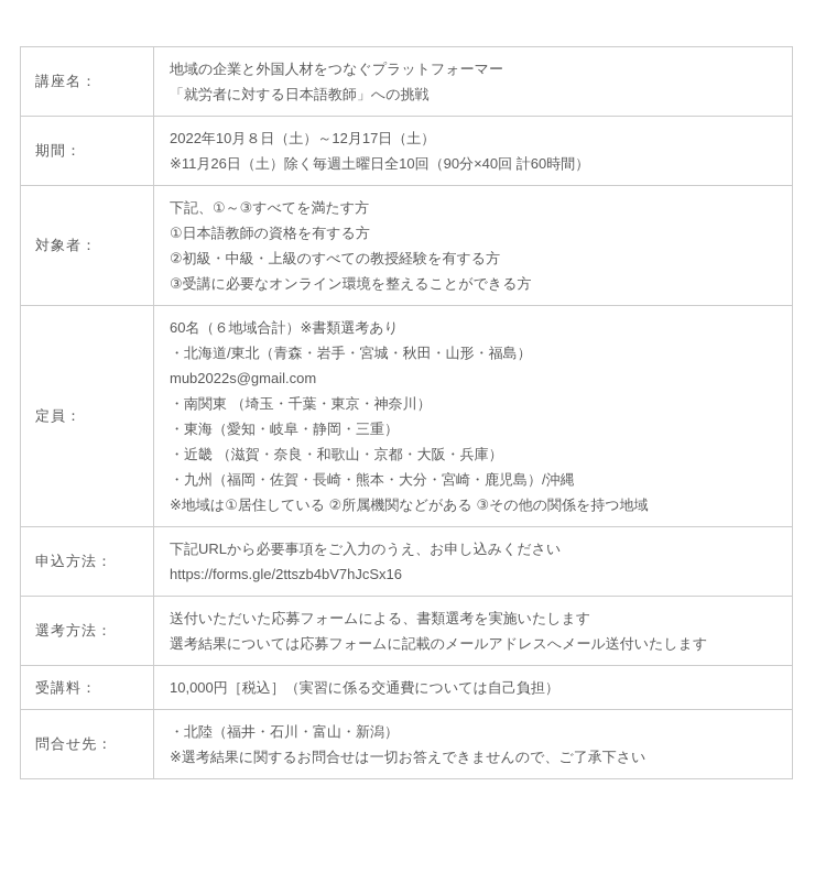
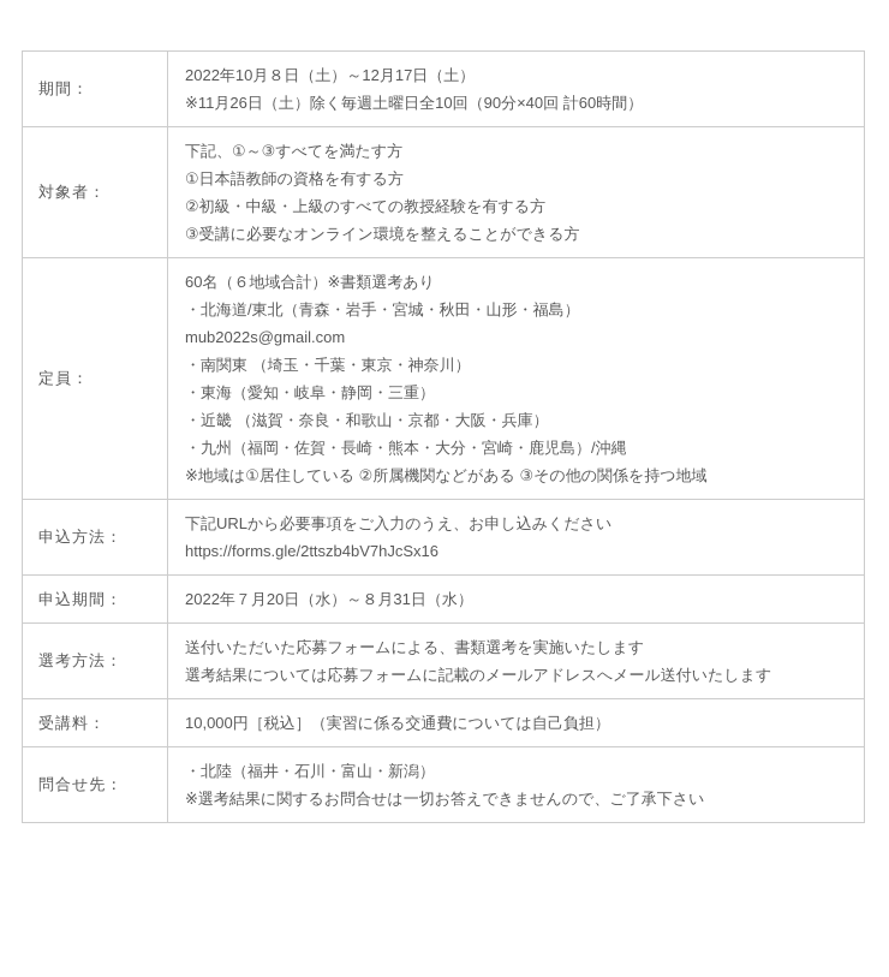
- 講座名：	地域の企業と外国人材をつなぐプラットフォーマー 「就労者に対する日本語教師」への挑戦
  期間：	2022年10月８日（土）～12月17日（土） ※11月26日（土）除く毎週土曜日全10回（90分×40回 計60時間）
  対象者：	下記、①～③すべてを満たす方 ①日本語教師の資格を有する方 ②初級・中級・上級のすべての教授経験を有する方 ③受講に必要なオンライン環境を整えることができる方
  定員：	60名（６地域合計）※書類選考あり ・北海道/東北（青森・岩手・宮城・秋田・山形・福島） mub2022s@gmail.com ・南関東 （埼玉・千葉・東京・神奈川） ・東海（愛知・岐阜・静岡・三重） ・近畿 （滋賀・奈良・和歌山・京都・大阪・兵庫） ・九州（福岡・佐賀・長崎・熊本・大分・宮崎・鹿児島）/沖縄 ※地域は①居住している ②所属機関などがある ③その他の関係を持つ地域
  申込方法：	下記URLから必要事項をご入力のうえ、お申し込みください https://forms.gle/2ttszb4bV7hJcSx16
+ 申込期間：	2022年７月20日（水）～８月31日（水）
  選考方法：	送付いただいた応募フォームによる、書類選考を実施いたします 選考結果については応募フォームに記載のメールアドレスへメール送付いたします
  受講料：	10,000円［税込］（実習に係る交通費については自己負担）
  問合せ先：	・北陸（福井・石川・富山・新潟） ※選考結果に関するお問合せは一切お答えできませんので、ご了承下さい
